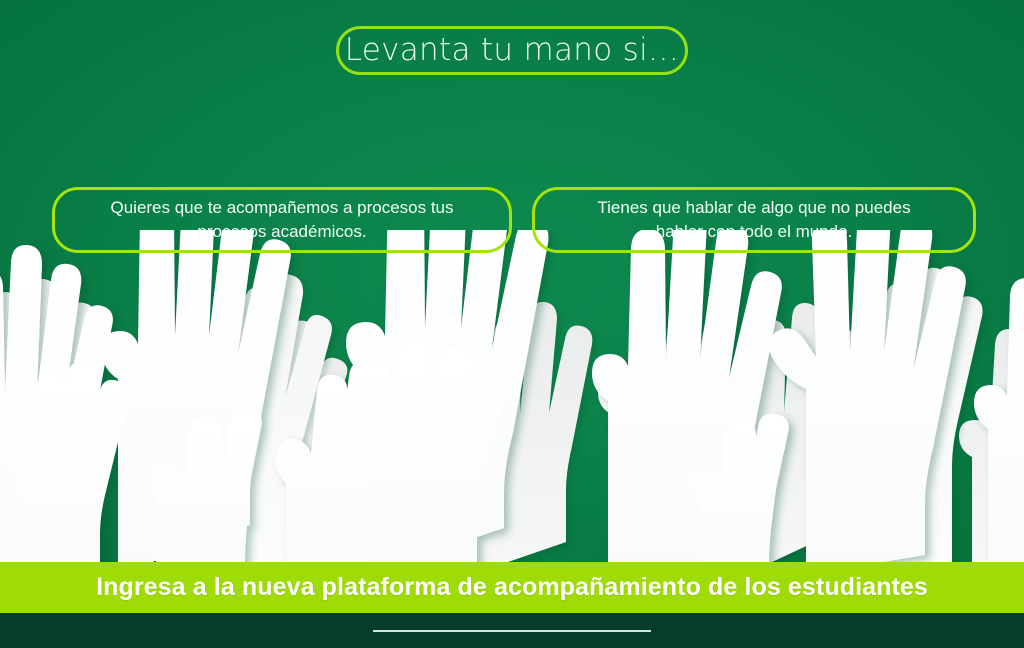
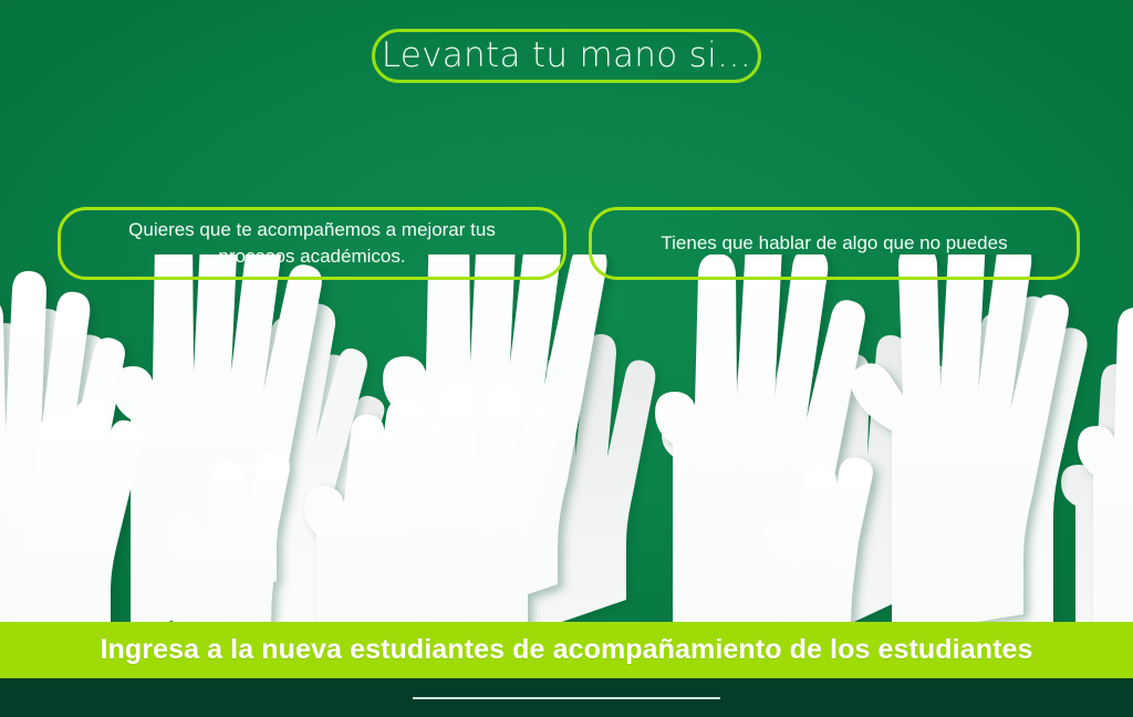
  Levanta tu mano si…
- Quieres que te acompañemos a procesos tus
+ Quieres que te acompañemos a mejorar tus
  procesos académicos.
  Tienes que hablar de algo que no puedes
- hablar con todo el mundo.
- Ingresa a la nueva plataforma de acompañamiento de los estudiantes
+ Ingresa a la nueva estudiantes de acompañamiento de los estudiantes
